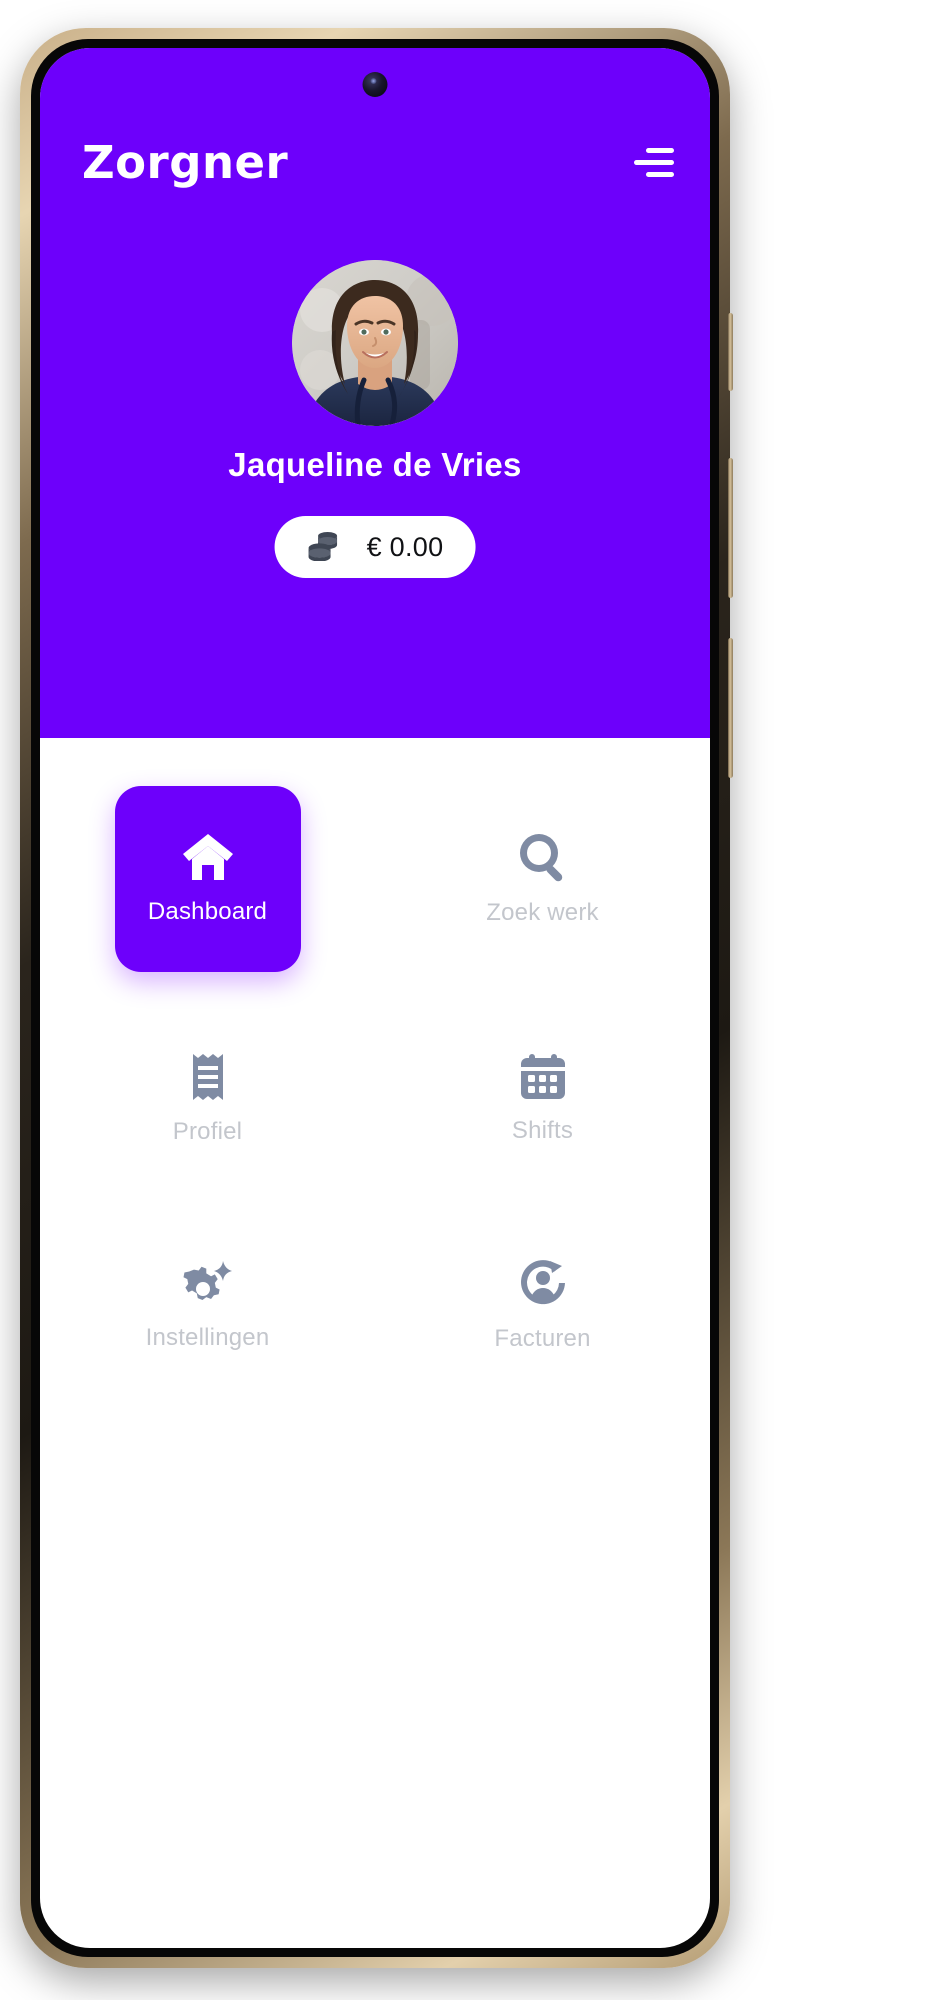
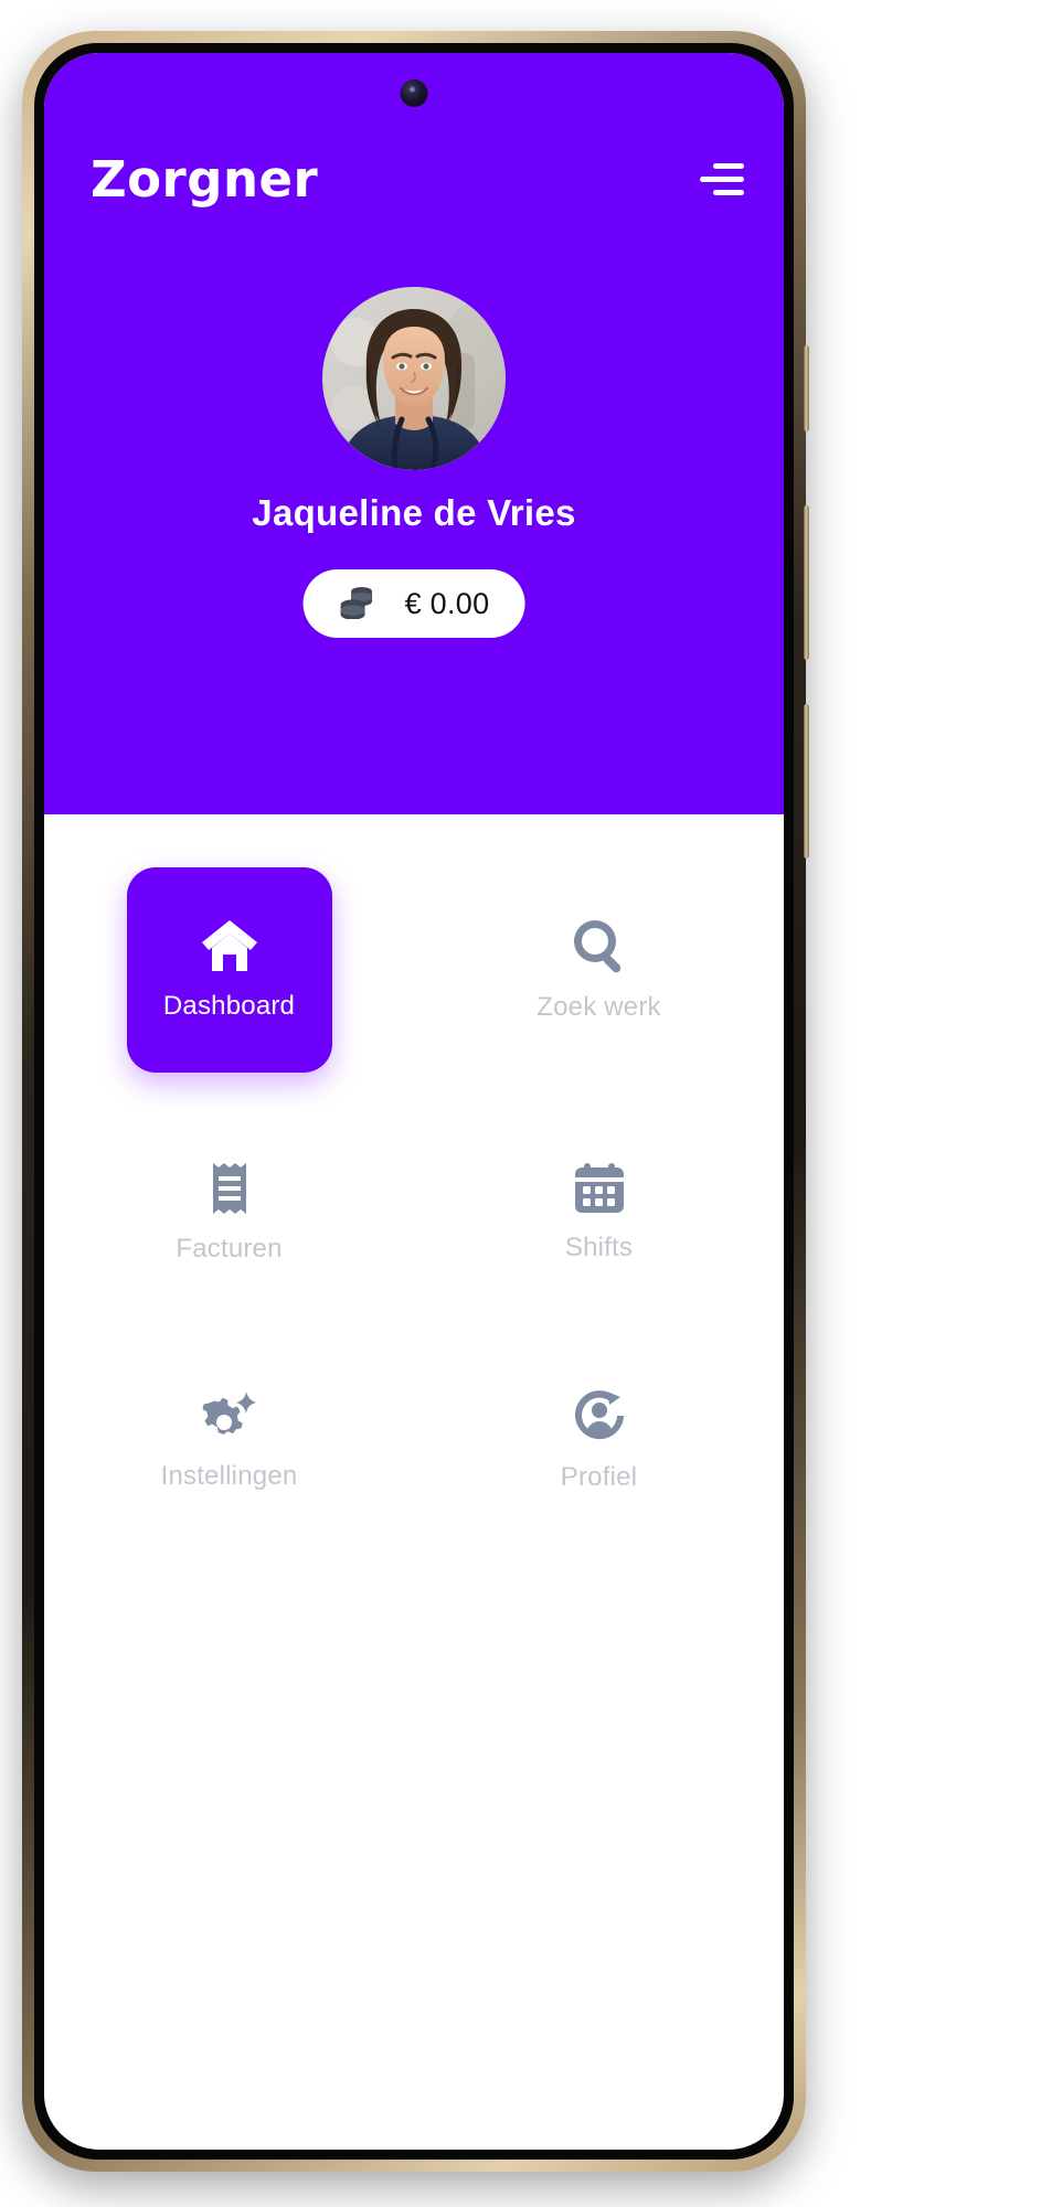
  Zorgner
  Jaqueline de Vries
  € 0.00
  Dashboard
  Zoek werk
- Profiel
+ Facturen
  Shifts
  Instellingen
- Facturen
+ Profiel
